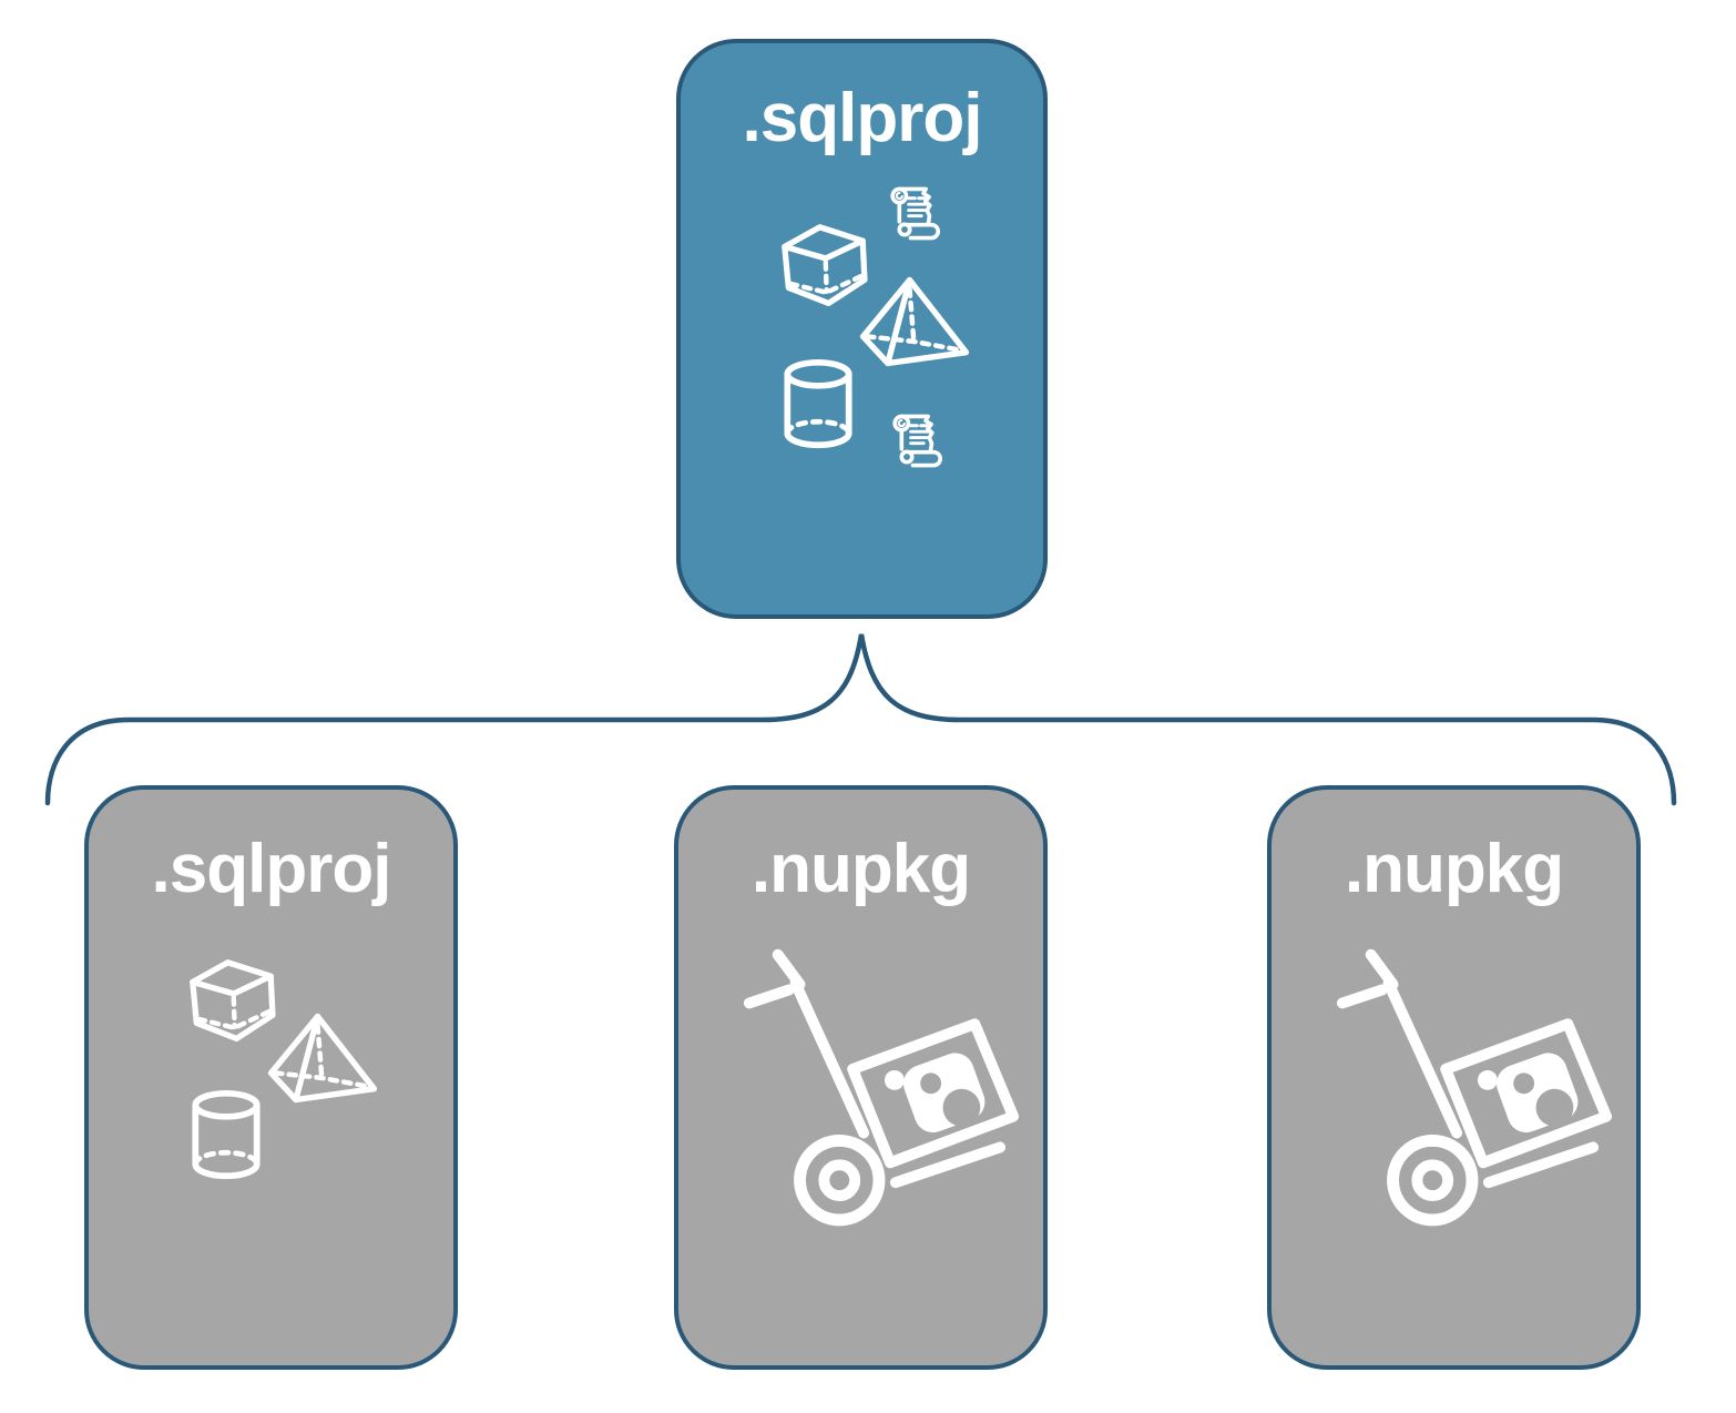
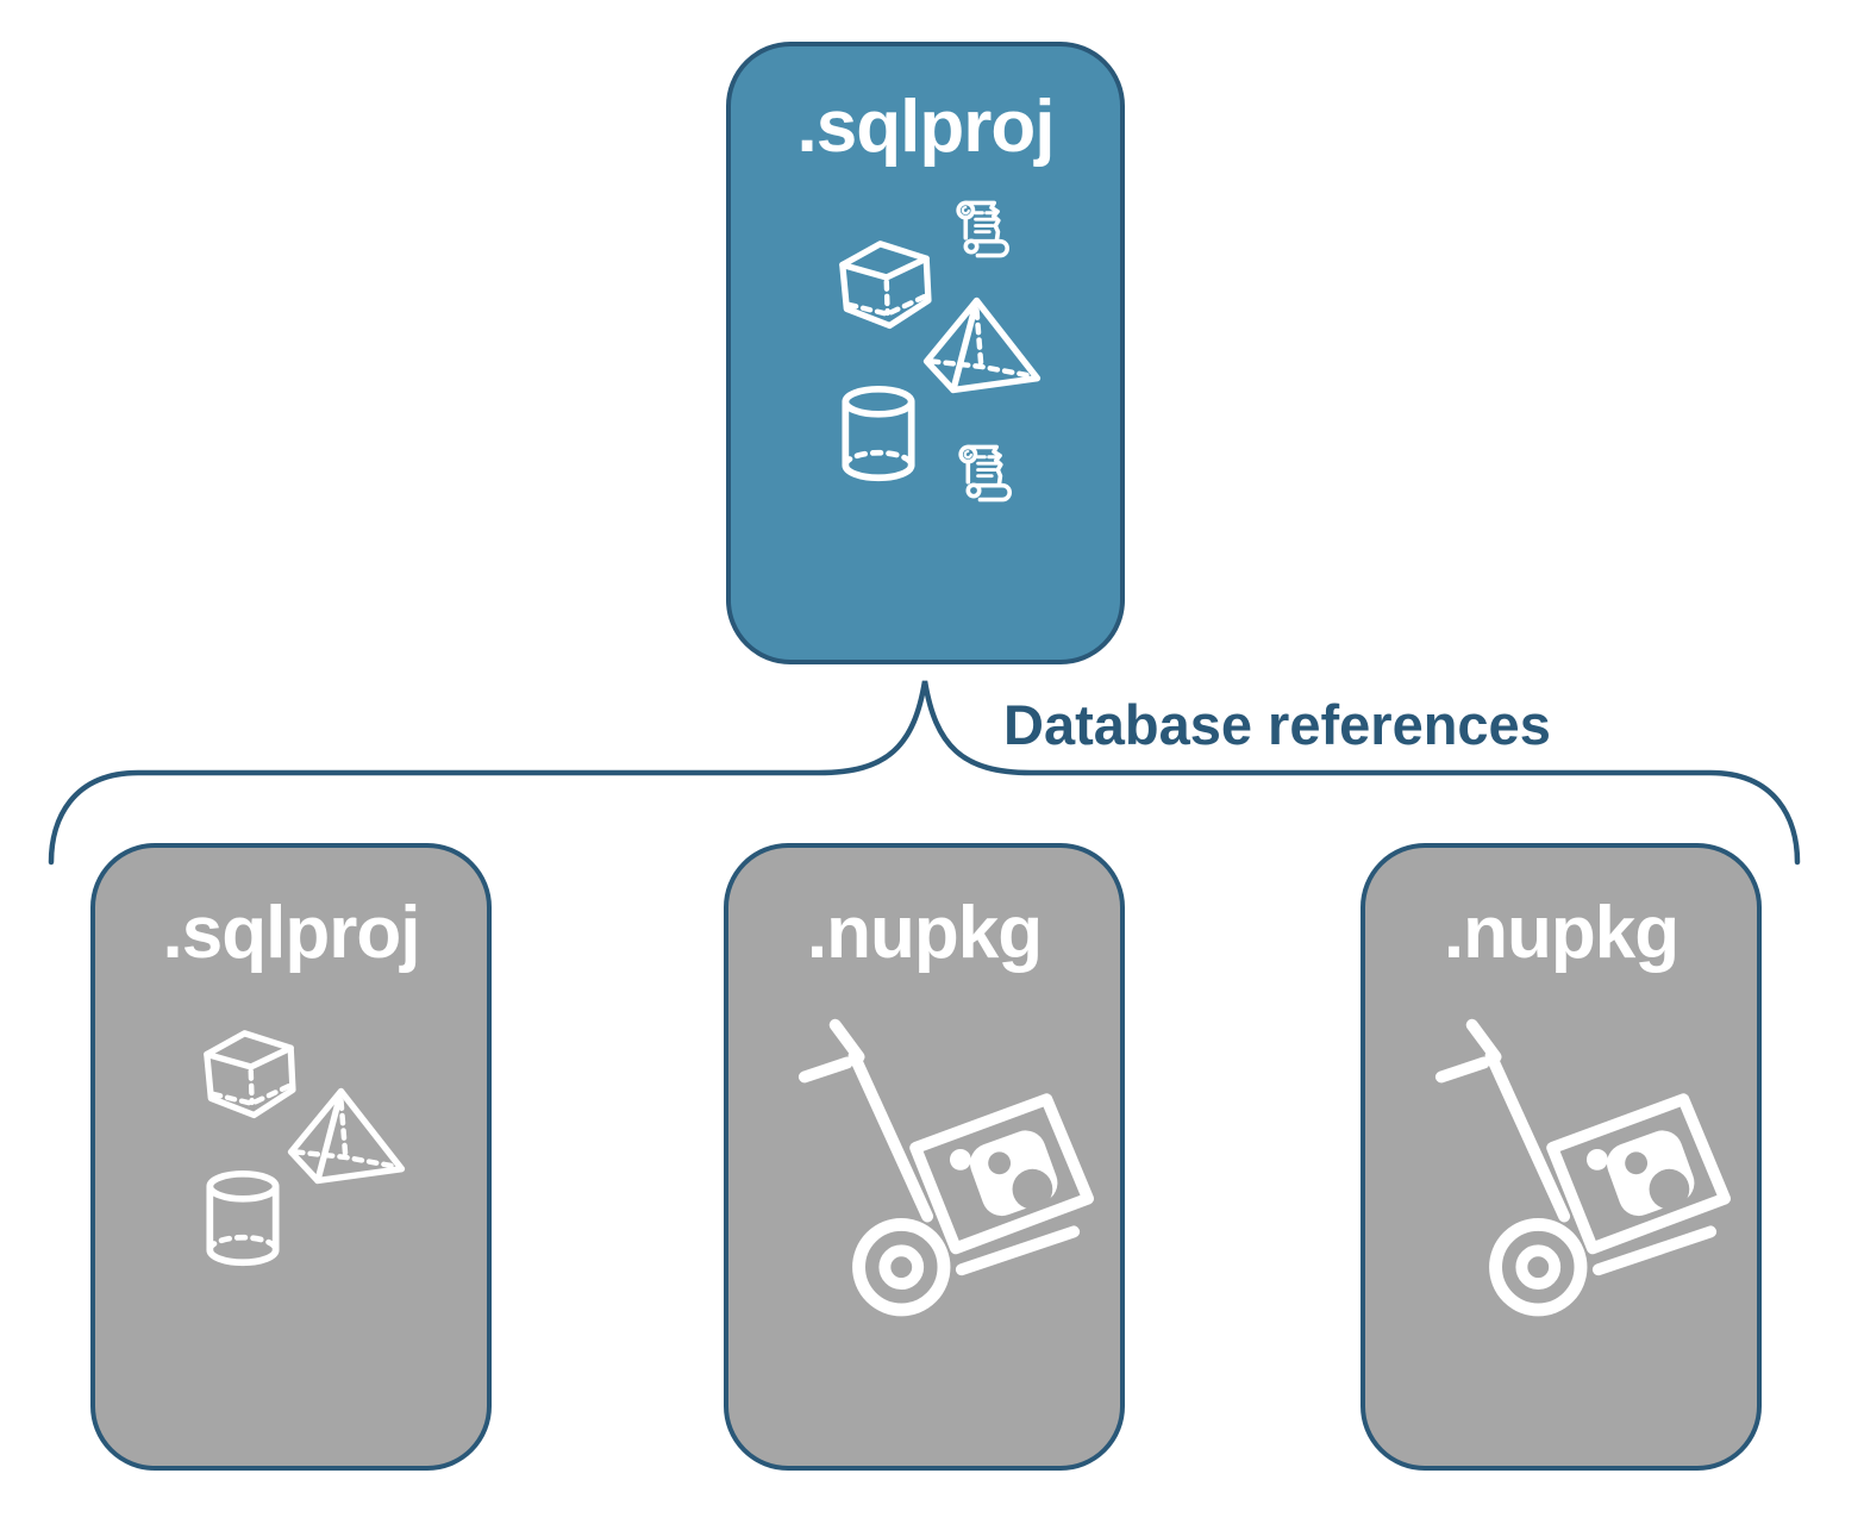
  .sqlproj
+ Database references
  .sqlproj
  .nupkg
  .nupkg
